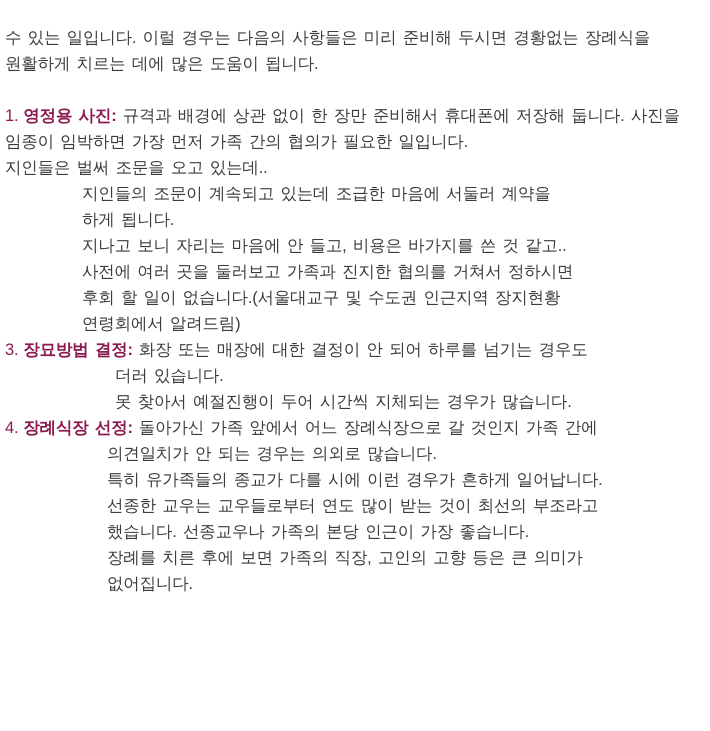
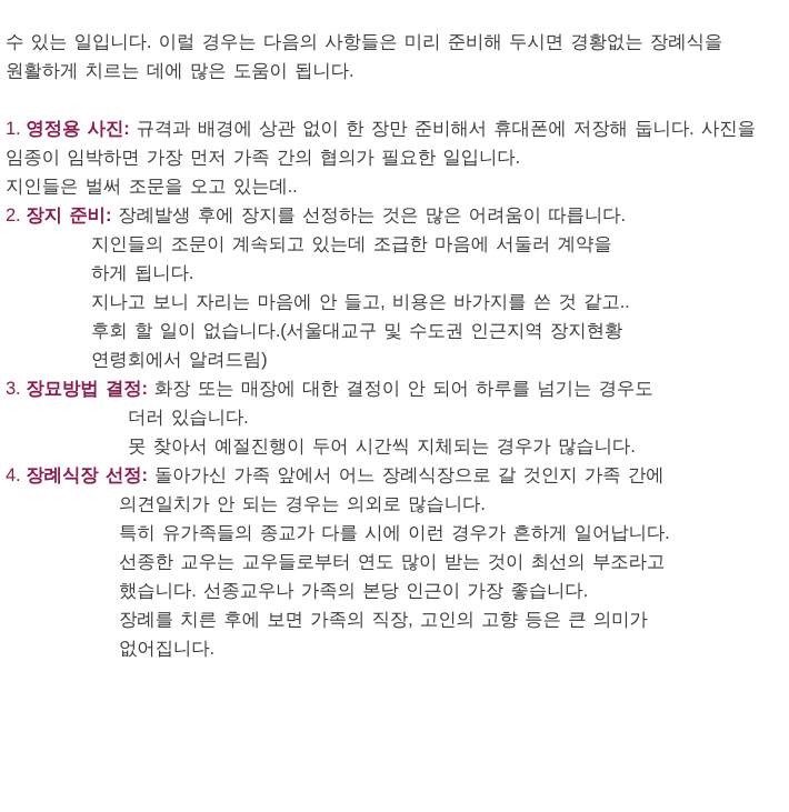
  수 있는 일입니다. 이럴 경우는 다음의 사항들은 미리 준비해 두시면 경황없는 장례식을
  원활하게 치르는 데에 많은 도움이 됩니다.
  1. 영정용 사진: 규격과 배경에 상관 없이 한 장만 준비해서 휴대폰에 저장해 둡니다. 사진을
  임종이 임박하면 가장 먼저 가족 간의 협의가 필요한 일입니다.
  지인들은 벌써 조문을 오고 있는데..
+ 2. 장지 준비: 장례발생 후에 장지를 선정하는 것은 많은 어려움이 따릅니다.
  지인들의 조문이 계속되고 있는데 조급한 마음에 서둘러 계약을
  하게 됩니다.
  지나고 보니 자리는 마음에 안 들고, 비용은 바가지를 쓴 것 같고..
- 사전에 여러 곳을 둘러보고 가족과 진지한 협의를 거쳐서 정하시면
  후회 할 일이 없습니다.(서울대교구 및 수도권 인근지역 장지현황
  연령회에서 알려드림)
  3. 장묘방법 결정: 화장 또는 매장에 대한 결정이 안 되어 하루를 넘기는 경우도
  더러 있습니다.
  못 찾아서 예절진행이 두어 시간씩 지체되는 경우가 많습니다.
  4. 장례식장 선정: 돌아가신 가족 앞에서 어느 장례식장으로 갈 것인지 가족 간에
  의견일치가 안 되는 경우는 의외로 많습니다.
  특히 유가족들의 종교가 다를 시에 이런 경우가 흔하게 일어납니다.
  선종한 교우는 교우들로부터 연도 많이 받는 것이 최선의 부조라고
  했습니다. 선종교우나 가족의 본당 인근이 가장 좋습니다.
  장례를 치른 후에 보면 가족의 직장, 고인의 고향 등은 큰 의미가
  없어집니다.
